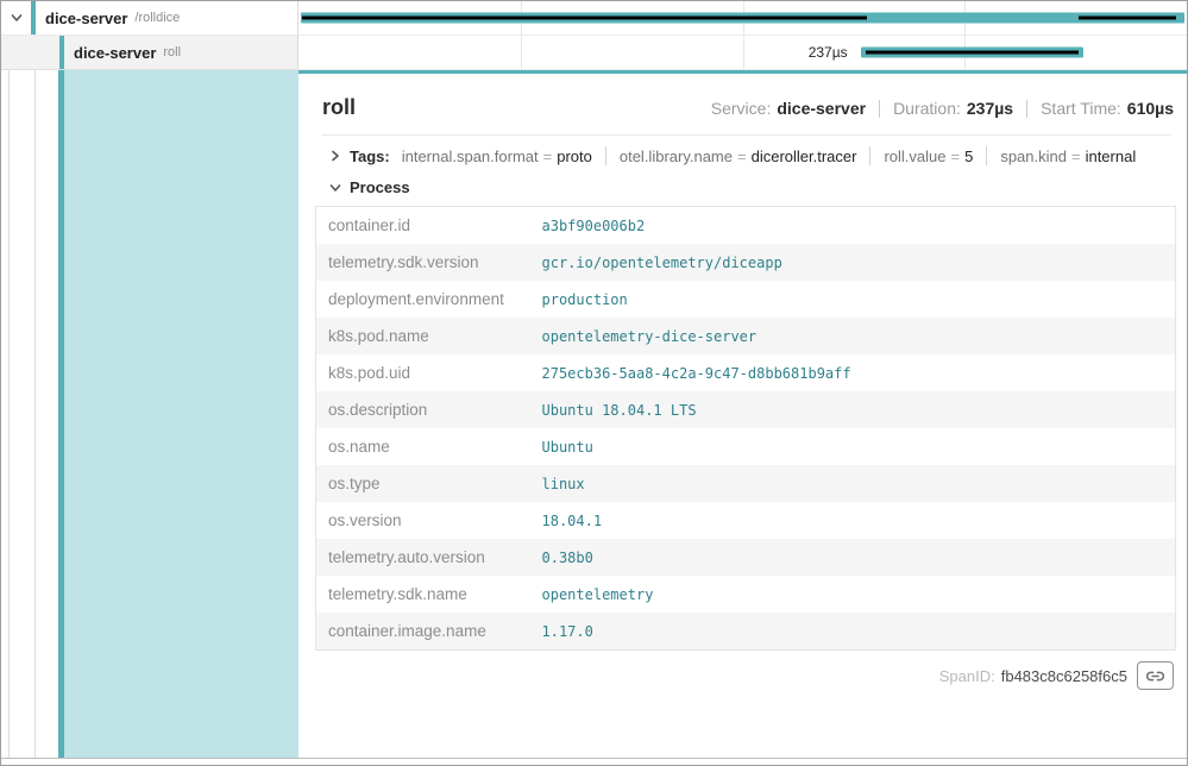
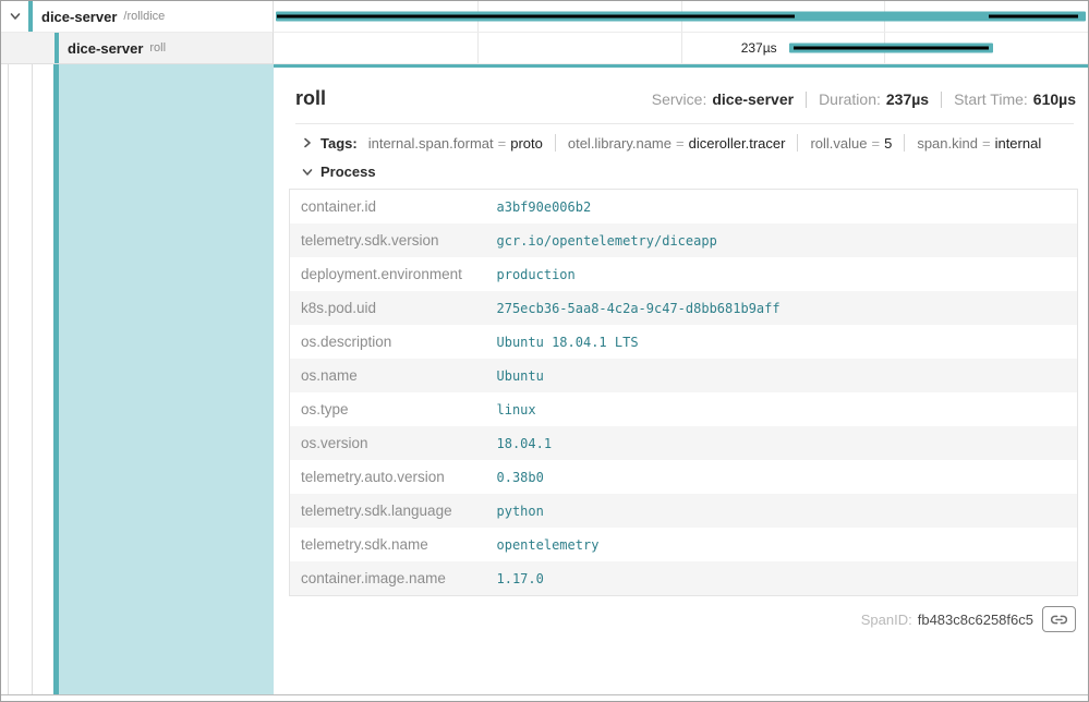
  dice-server
  /rolldice
  237µs
  dice-server
  roll
  roll
  Service:
  dice-server
  Duration:
  237µs
  Start Time:
  610µs
  Tags:
  internal.span.format = proto
  otel.library.name = diceroller.tracer
  roll.value = 5
  span.kind = internal
  Process
  container.id	a3bf90e006b2
  telemetry.sdk.version	gcr.io/opentelemetry/diceapp
  deployment.environment	production
- k8s.pod.name	opentelemetry-dice-server
  k8s.pod.uid	275ecb36-5aa8-4c2a-9c47-d8bb681b9aff
  os.description	Ubuntu 18.04.1 LTS
  os.name	Ubuntu
  os.type	linux
  os.version	18.04.1
  telemetry.auto.version	0.38b0
+ telemetry.sdk.language	python
  telemetry.sdk.name	opentelemetry
  container.image.name	1.17.0
  SpanID:
  fb483c8c6258f6c5
